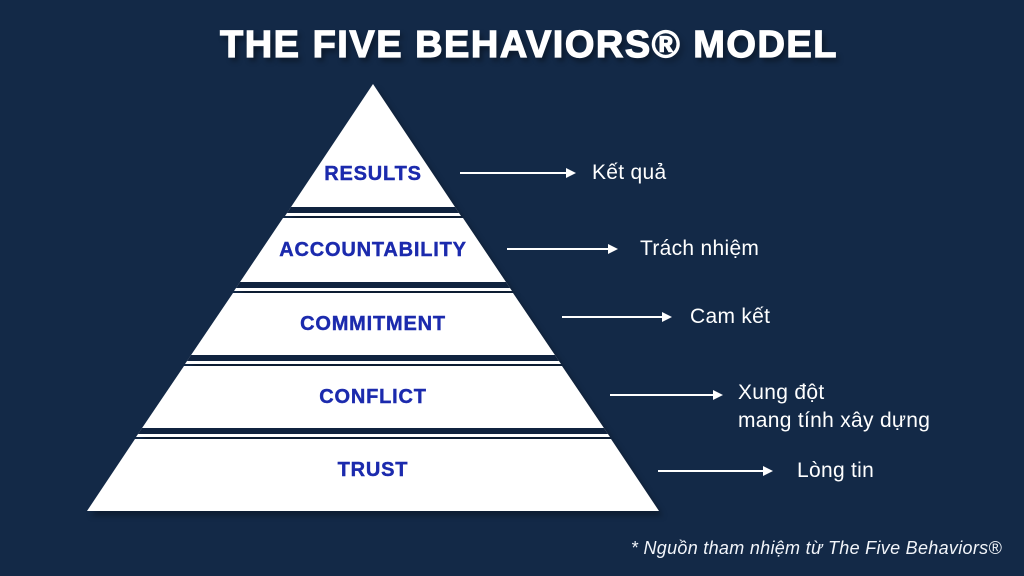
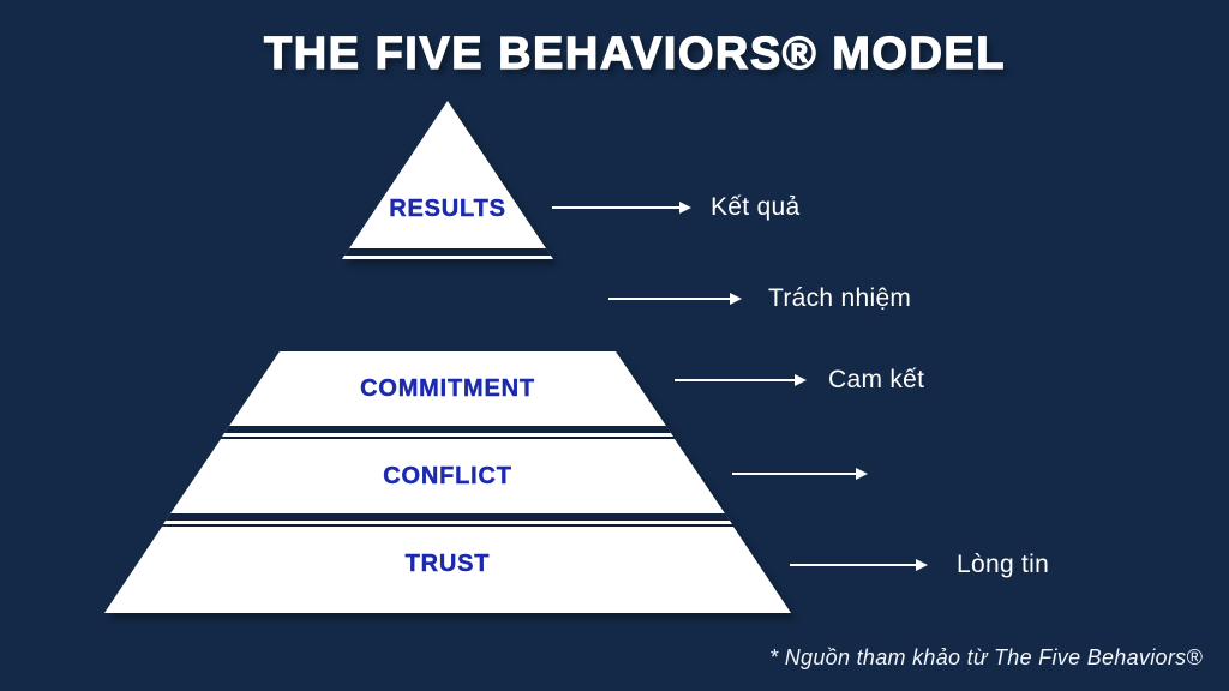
  THE FIVE BEHAVIORS® MODEL
  RESULTS
- ACCOUNTABILITY
  COMMITMENT
  CONFLICT
  TRUST
  Kết quả
  Trách nhiệm
  Cam kết
- Xung đột
- mang tính xây dựng
  Lòng tin
- * Nguồn tham nhiệm từ The Five Behaviors®
+ * Nguồn tham khảo từ The Five Behaviors®
